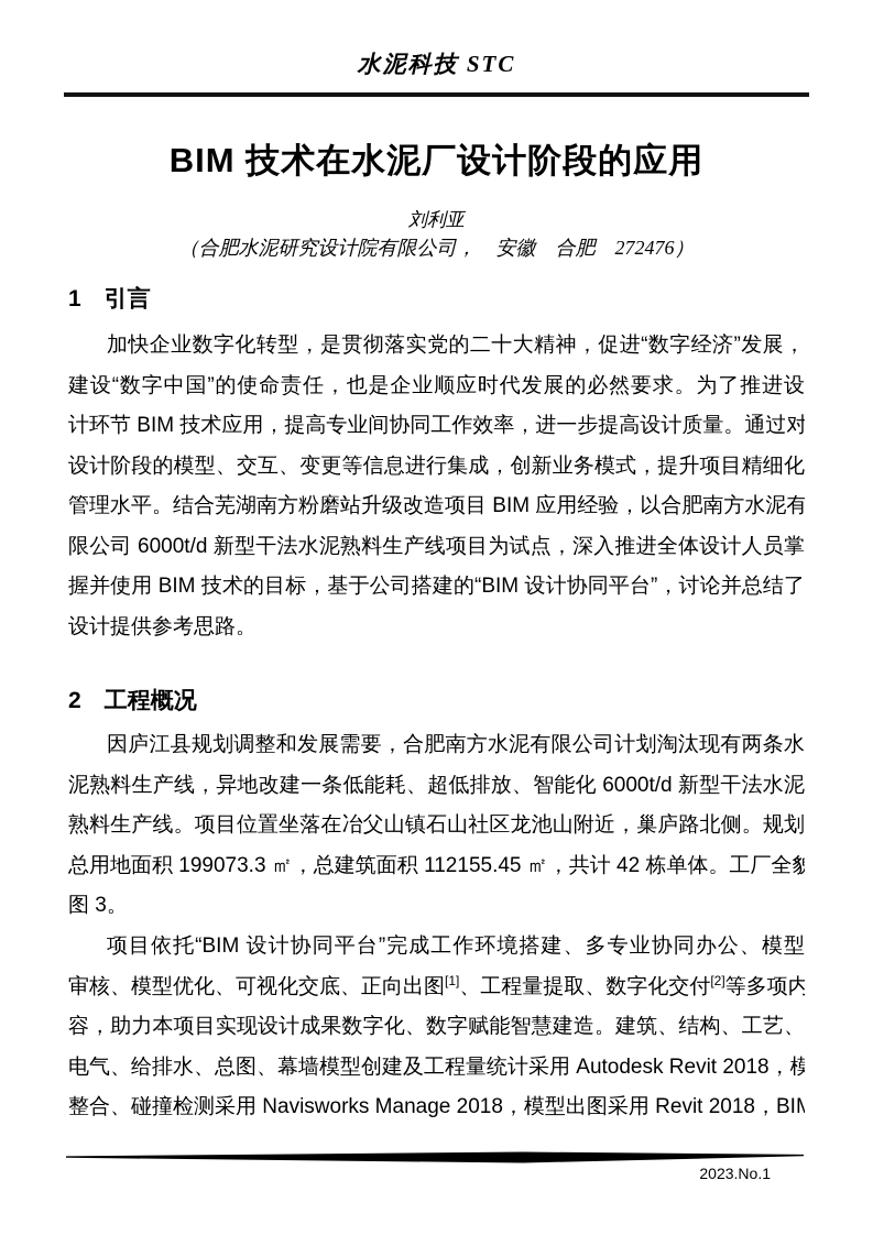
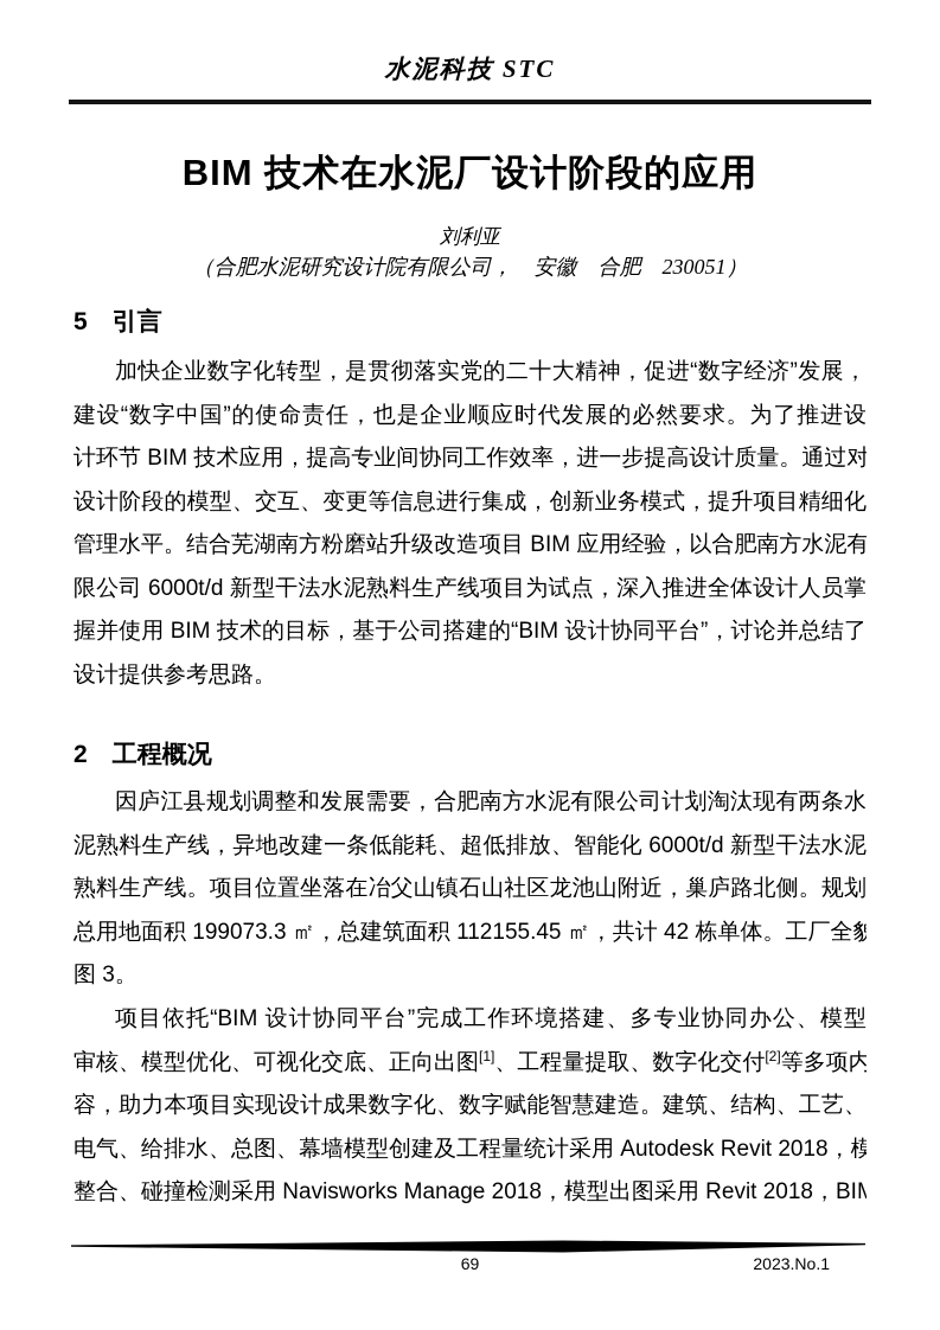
  水泥科技 STC
  BIM 技术在水泥厂设计阶段的应用
  刘利亚
- （合肥水泥研究设计院有限公司， 安徽 合肥 272476）
+ （合肥水泥研究设计院有限公司， 安徽 合肥 230051）
- 1 引言
+ 5 引言
  加快企业数字化转型，是贯彻落实党的二十大精神，促进“数字经济”发展，
  建设“数字中国”的使命责任，也是企业顺应时代发展的必然要求。为了推进设
  计环节 BIM 技术应用，提高专业间协同工作效率，进一步提高设计质量。通过对
  设计阶段的模型、交互、变更等信息进行集成，创新业务模式，提升项目精细化
  管理水平。结合芜湖南方粉磨站升级改造项目 BIM 应用经验，以合肥南方水泥有
  限公司 6000t/d 新型干法水泥熟料生产线项目为试点，深入推进全体设计人员掌
  握并使用 BIM 技术的目标，基于公司搭建的“BIM 设计协同平台”，讨论并总结了
  设计提供参考思路。
  2 工程概况
  因庐江县规划调整和发展需要，合肥南方水泥有限公司计划淘汰现有两条水
  泥熟料生产线，异地改建一条低能耗、超低排放、智能化 6000t/d 新型干法水泥
  熟料生产线。项目位置坐落在冶父山镇石山社区龙池山附近，巢庐路北侧。规划
  总用地面积 199073.3 ㎡，总建筑面积 112155.45 ㎡，共计 42 栋单体。工厂全貌
  图 3。
  项目依托“BIM 设计协同平台”完成工作环境搭建、多专业协同办公、模型
  审核、模型优化、可视化交底、正向出图[1]、工程量提取、数字化交付[2]等多项内
  容，助力本项目实现设计成果数字化、数字赋能智慧建造。建筑、结构、工艺、
  电气、给排水、总图、幕墙模型创建及工程量统计采用 Autodesk Revit 2018，模
  整合、碰撞检测采用 Navisworks Manage 2018，模型出图采用 Revit 2018，BIM
+ 69
  2023.No.1
